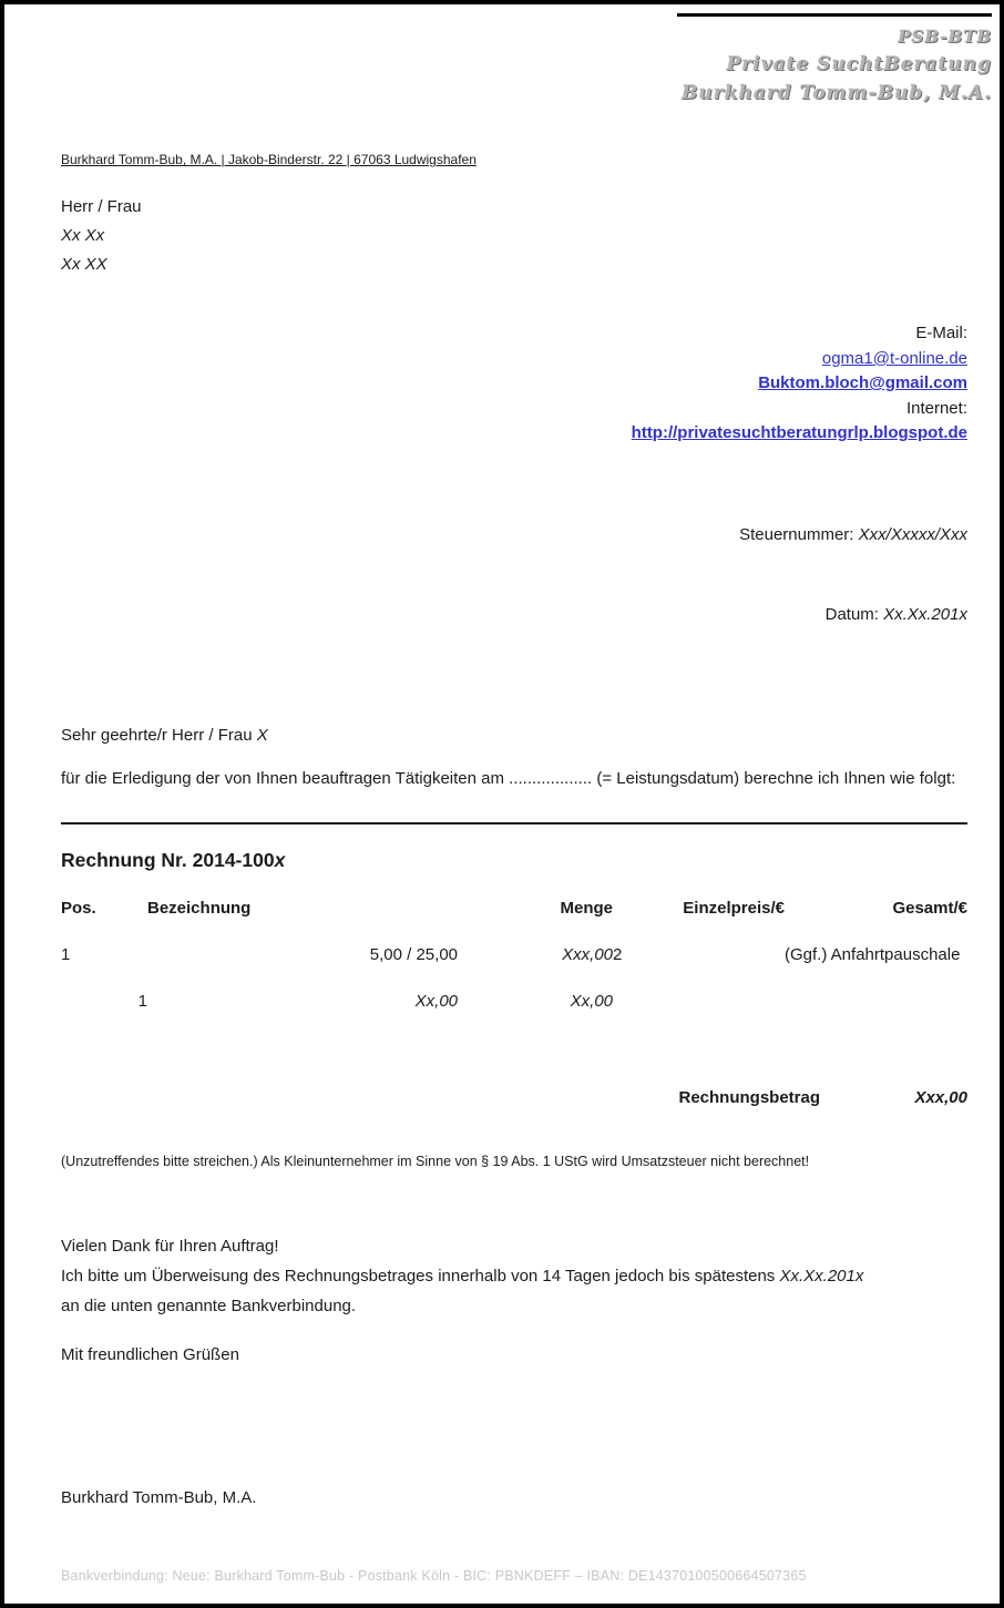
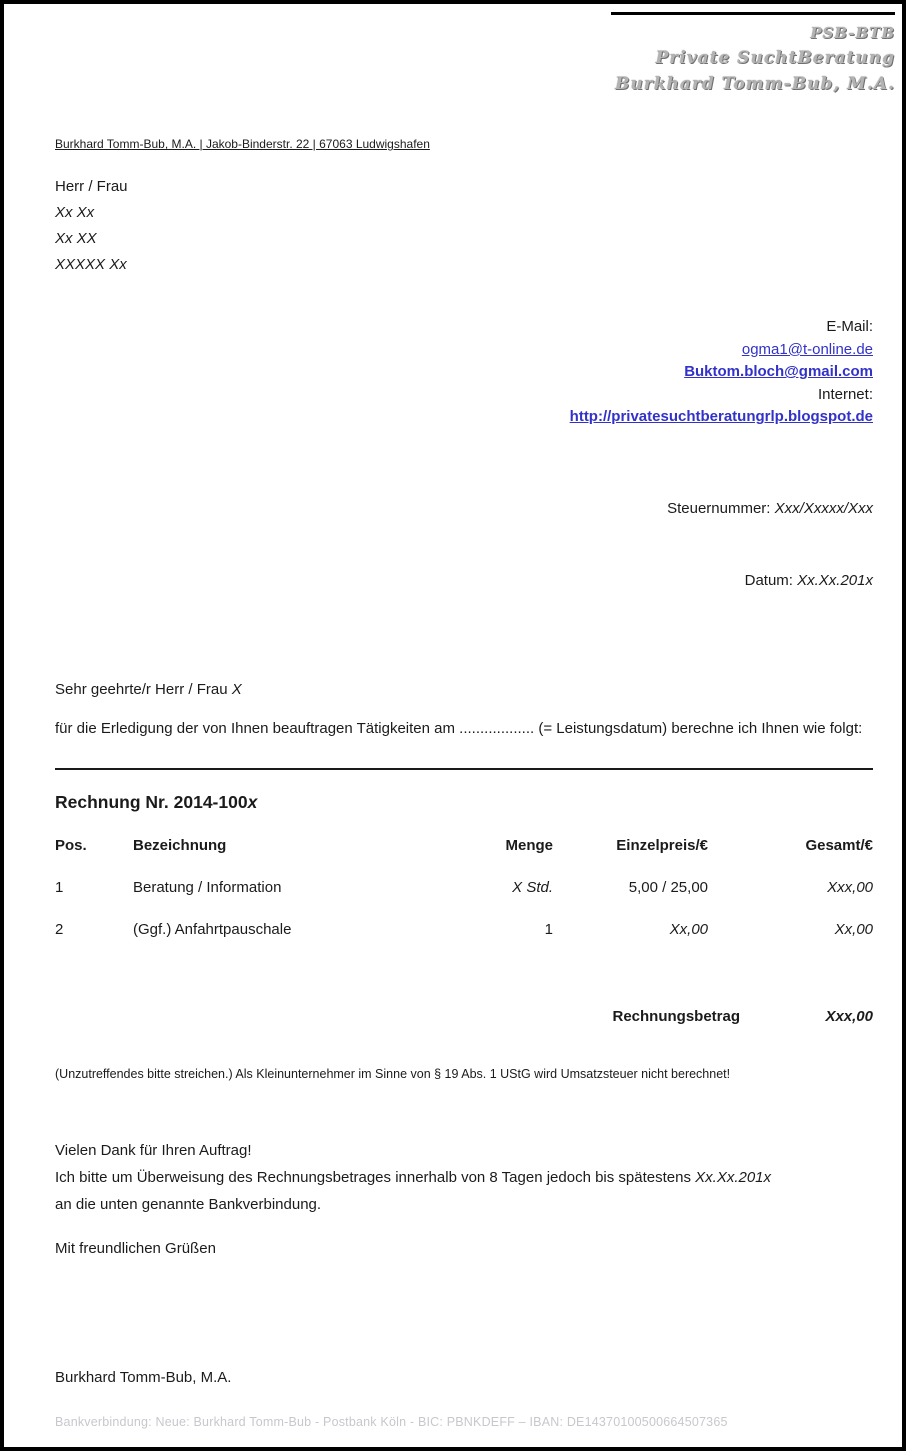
  PSB-BTB
  Private SuchtBeratung
  Burkhard Tomm-Bub, M.A.
  Burkhard Tomm-Bub, M.A. | Jakob-Binderstr. 22 | 67063 Ludwigshafen
  Herr / Frau
  Xx Xx
  Xx XX
+ XXXXX Xx
  E-Mail:
  ogma1@t-online.de
  Buktom.bloch@gmail.com
  Internet:
  http://privatesuchtberatungrlp.blogspot.de
  Steuernummer: Xxx/Xxxxx/Xxx
  Datum: Xx.Xx.201x
  Sehr geehrte/r Herr / Frau X
  für die Erledigung der von Ihnen beauftragen Tätigkeiten am .................. (= Leistungsdatum) berechne ich Ihnen wie folgt:
  Rechnung Nr. 2014-100x
  Pos.
  Bezeichnung
  Menge
  Einzelpreis/€
  Gesamt/€
  1
+ Beratung / Information
+ X Std.
  5,00 / 25,00
  Xxx,00
  2
  (Ggf.) Anfahrtpauschale
  1
  Xx,00
  Xx,00
  Rechnungsbetrag
  Xxx,00
  (Unzutreffendes bitte streichen.) Als Kleinunternehmer im Sinne von § 19 Abs. 1 UStG wird Umsatzsteuer nicht berechnet!
  Vielen Dank für Ihren Auftrag!
- Ich bitte um Überweisung des Rechnungsbetrages innerhalb von 14 Tagen jedoch bis spätestens Xx.Xx.201x
+ Ich bitte um Überweisung des Rechnungsbetrages innerhalb von 8 Tagen jedoch bis spätestens Xx.Xx.201x
  an die unten genannte Bankverbindung.
  Mit freundlichen Grüßen
  Burkhard Tomm-Bub, M.A.
  Bankverbindung: Neue: Burkhard Tomm-Bub - Postbank Köln - BIC: PBNKDEFF – IBAN: DE14370100500664507365
